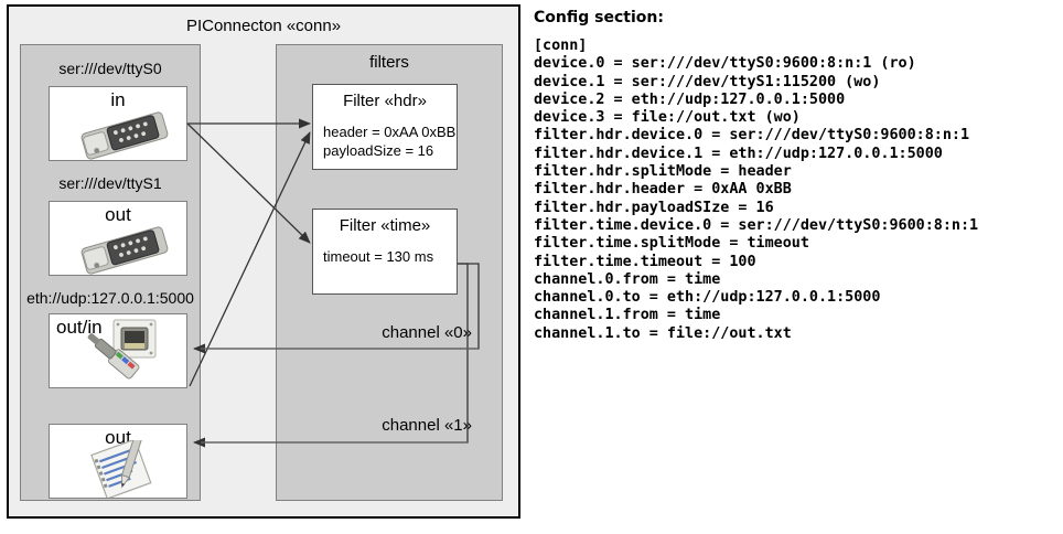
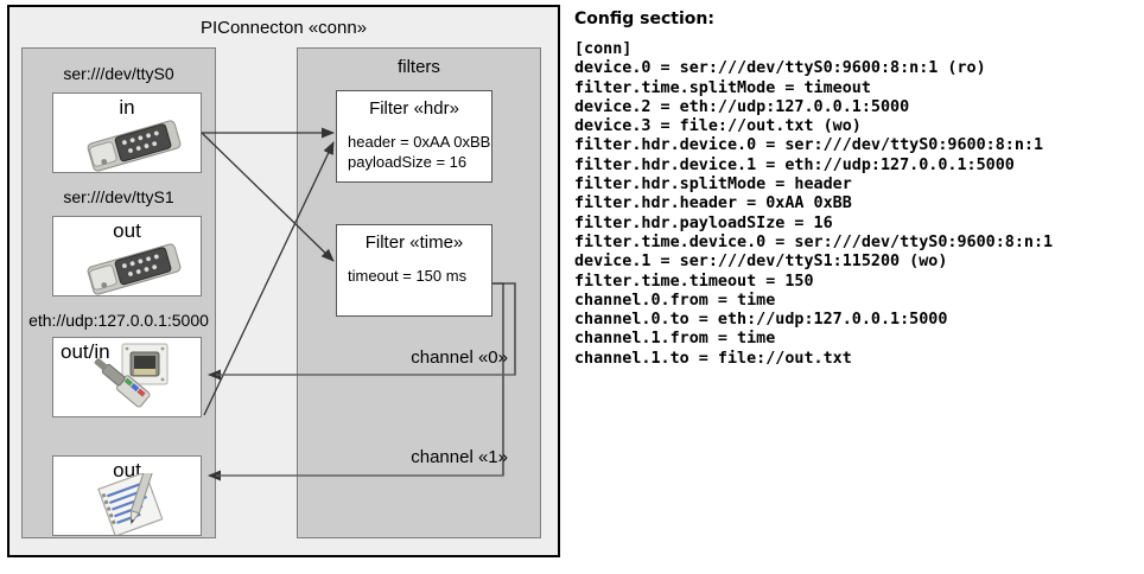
  PIConnecton «conn»
  ser:///dev/ttyS0
  in
  ser:///dev/ttyS1
  out
  eth://udp:127.0.0.1:5000
  out/in
  out
  filters
  Filter «hdr»
  header = 0xAA 0xBB
  payloadSize = 16
  Filter «time»
- timeout = 130 ms
+ timeout = 150 ms
  channel «0
  channel «1
  Config section:
  [conn]
  device.0 = ser:///dev/ttyS0:9600:8:n:1 (ro)
- device.1 = ser:///dev/ttyS1:115200 (wo)
+ filter.time.splitMode = timeout
  device.2 = eth://udp:127.0.0.1:5000
  device.3 = file://out.txt (wo)
  filter.hdr.device.0 = ser:///dev/ttyS0:9600:8:n:1
  filter.hdr.device.1 = eth://udp:127.0.0.1:5000
  filter.hdr.splitMode = header
  filter.hdr.header = 0xAA 0xBB
  filter.hdr.payloadSIze = 16
  filter.time.device.0 = ser:///dev/ttyS0:9600:8:n:1
- filter.time.splitMode = timeout
+ device.1 = ser:///dev/ttyS1:115200 (wo)
- filter.time.timeout = 100
+ filter.time.timeout = 150
  channel.0.from = time
  channel.0.to = eth://udp:127.0.0.1:5000
  channel.1.from = time
  channel.1.to = file://out.txt
